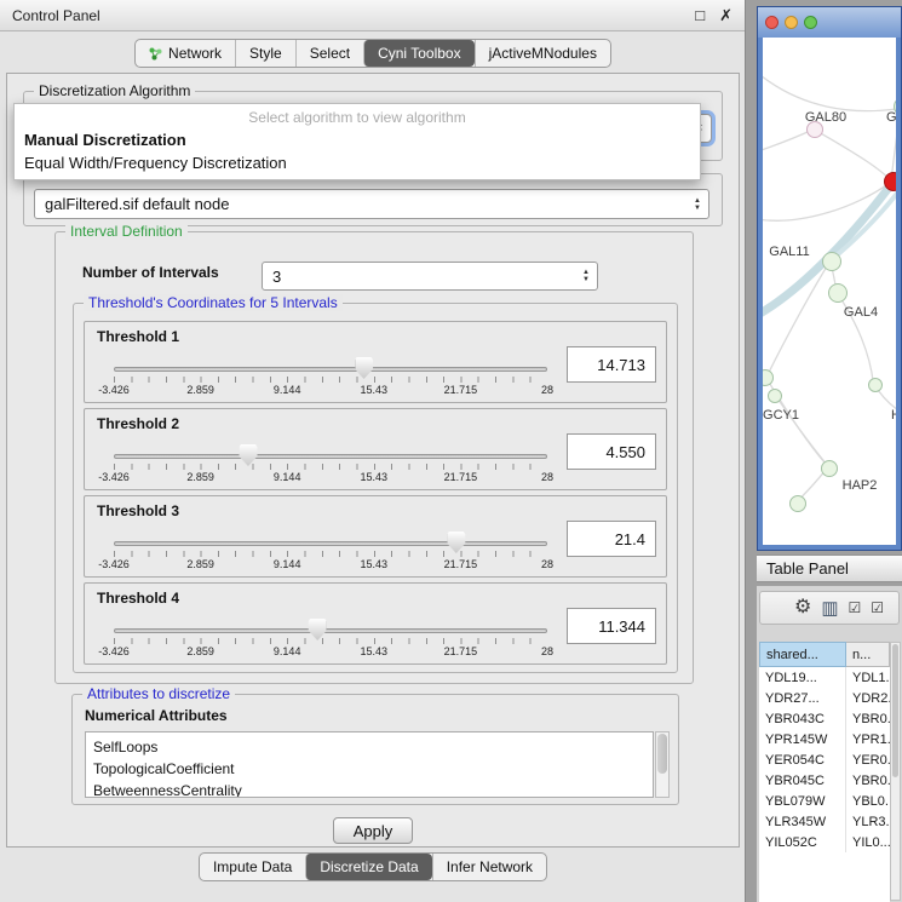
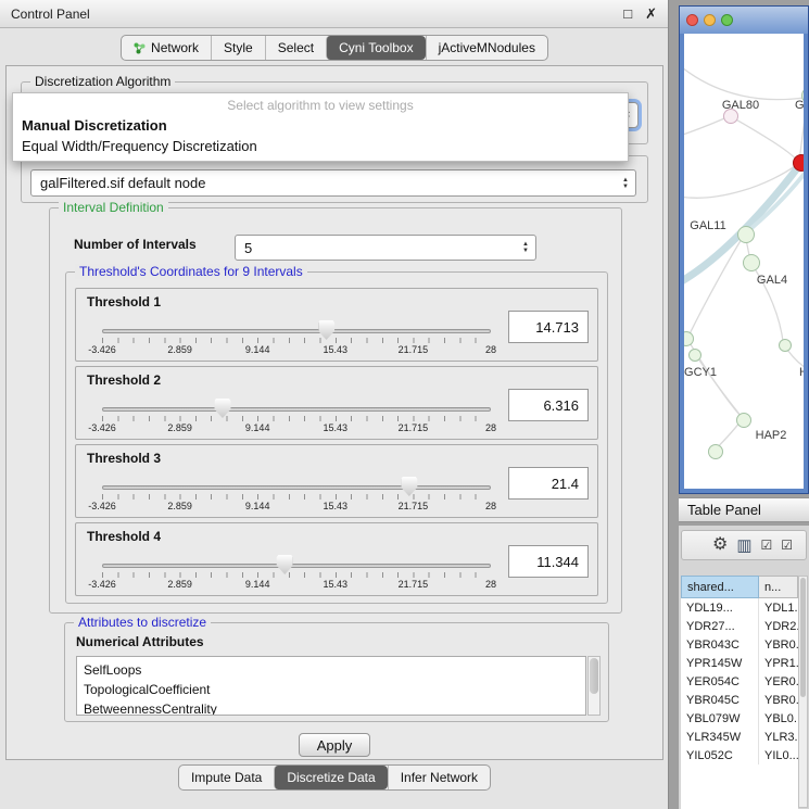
  Control Panel
  □
  ✗
  Network
  Style
  Select
  Cyni Toolbox
  jActiveMNodules
  Discretization Algorithm
- Select algorithm to view algorithm
+ Select algorithm to view settings
  Manual Discretization
  Equal Width/Frequency Discretization
  galFiltered.sif default node
  Interval Definition
  Number of Intervals
- 3
+ 5
- Threshold's Coordinates for 5 Intervals
+ Threshold's Coordinates for 9 Intervals
  Threshold 1
  -3.426
  2.859
  9.144
  15.43
  21.715
  28
  14.713
  Threshold 2
  -3.426
  2.859
  9.144
  15.43
  21.715
  28
- 4.550
+ 6.316
  Threshold 3
  -3.426
  2.859
  9.144
  15.43
  21.715
  28
  21.4
  Threshold 4
  -3.426
  2.859
  9.144
  15.43
  21.715
  28
  11.344
  Attributes to discretize
  Numerical Attributes
  SelfLoops
  TopologicalCoefficient
  BetweennessCentrality
  Apply
  Impute Data
  Discretize Data
  Infer Network
  GAL80
  GAL11
  GAL4
  GCY1
  HAP2
  Table Panel
  ⚙
  ▥
  ☑
  ☑
  shared...
  n...
  YDL19...
  YDL1.
  YDR27...
  YBR043C
  YPR145W
  YER054C
  YBR045C
  YBL079W
  YBL0.
  YLR345W
  YLR3.
  YIL052C
  YIL0..
